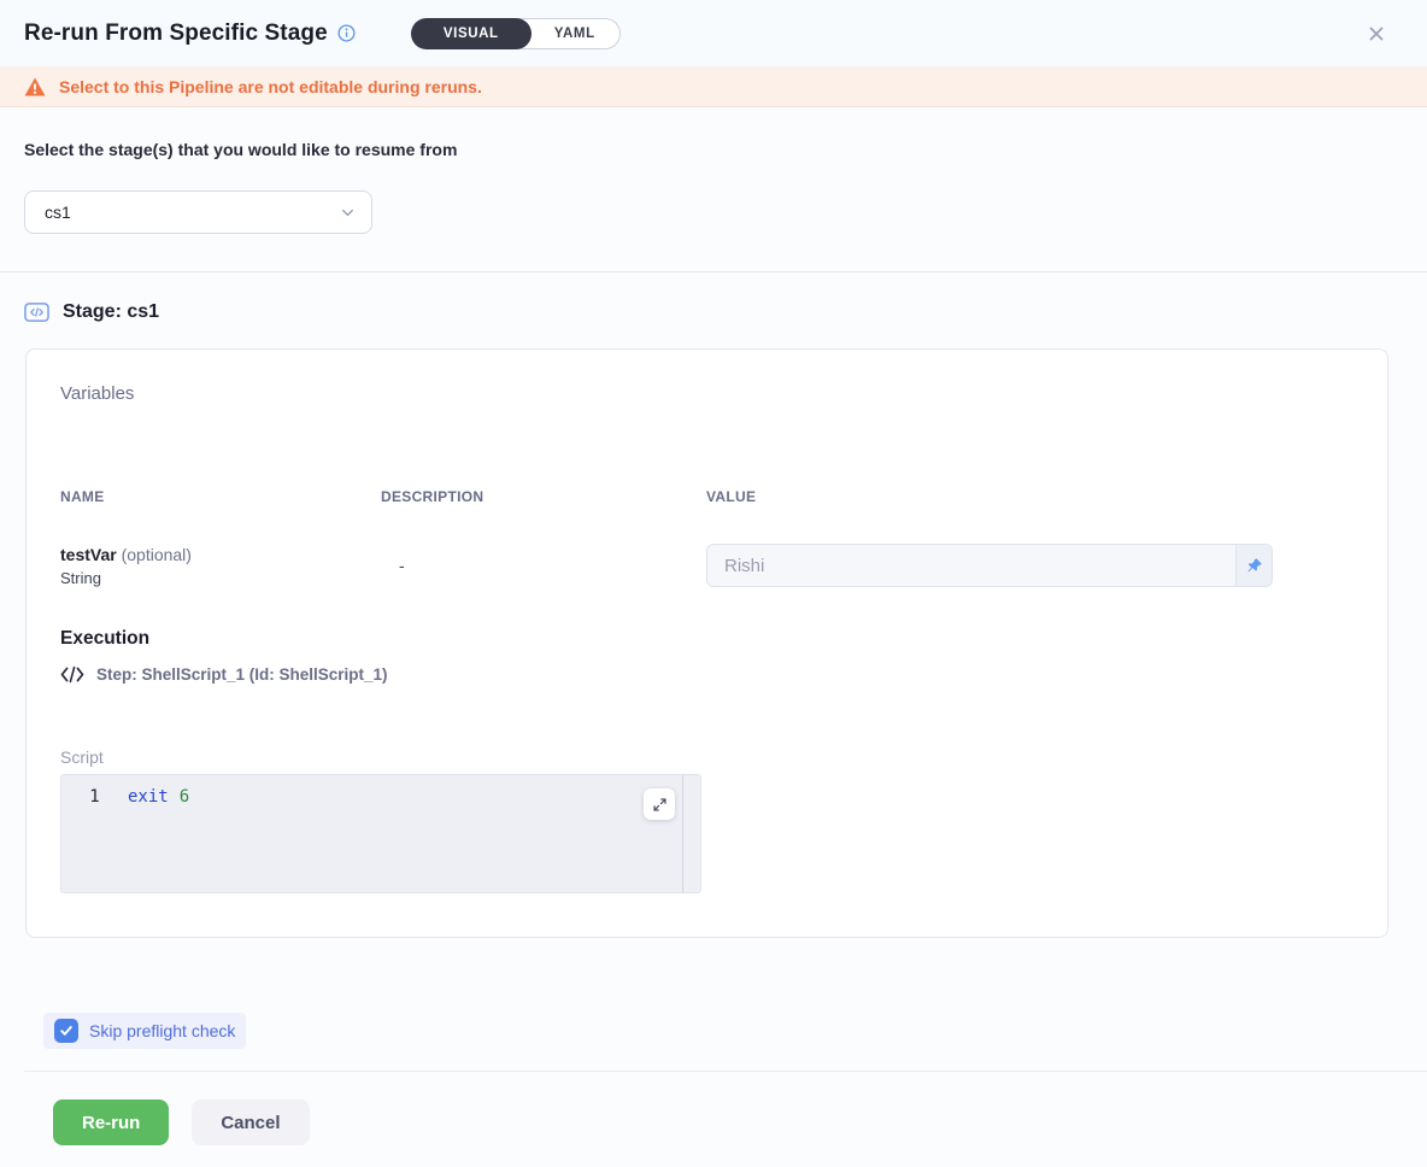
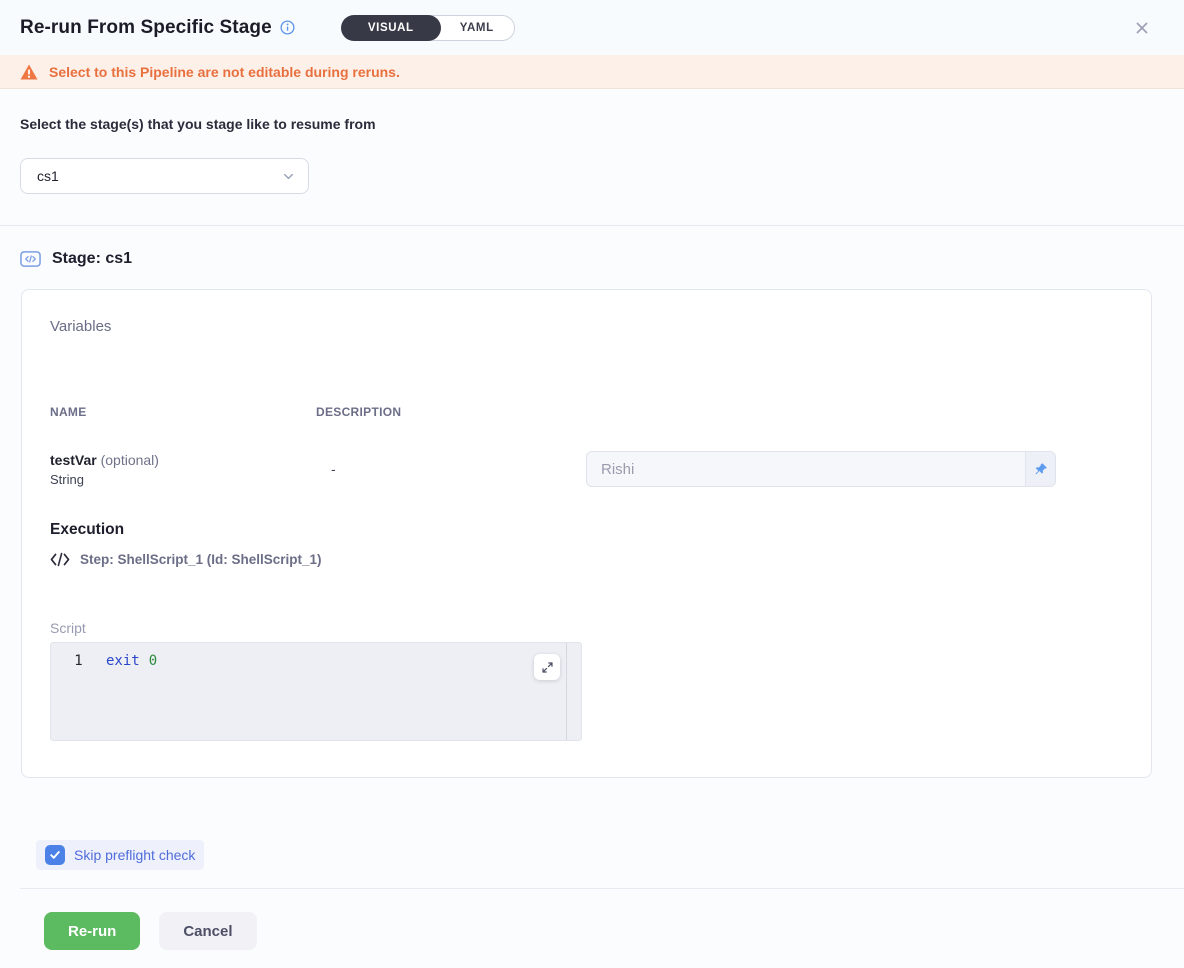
  Re-run From Specific Stage
  VISUAL
  YAML
  Select to this Pipeline are not editable during reruns.
- Select the stage(s) that you would like to resume from
+ Select the stage(s) that you stage like to resume from
  cs1
  Stage: cs1
  Variables
  NAME
  DESCRIPTION
- VALUE
  testVar (optional)
  String
  -
  Rishi
  Execution
  Step: ShellScript_1 (Id: ShellScript_1)
  Script
  1
  exit
- 6
+ 0
  Skip preflight check
  Re-run
  Cancel
